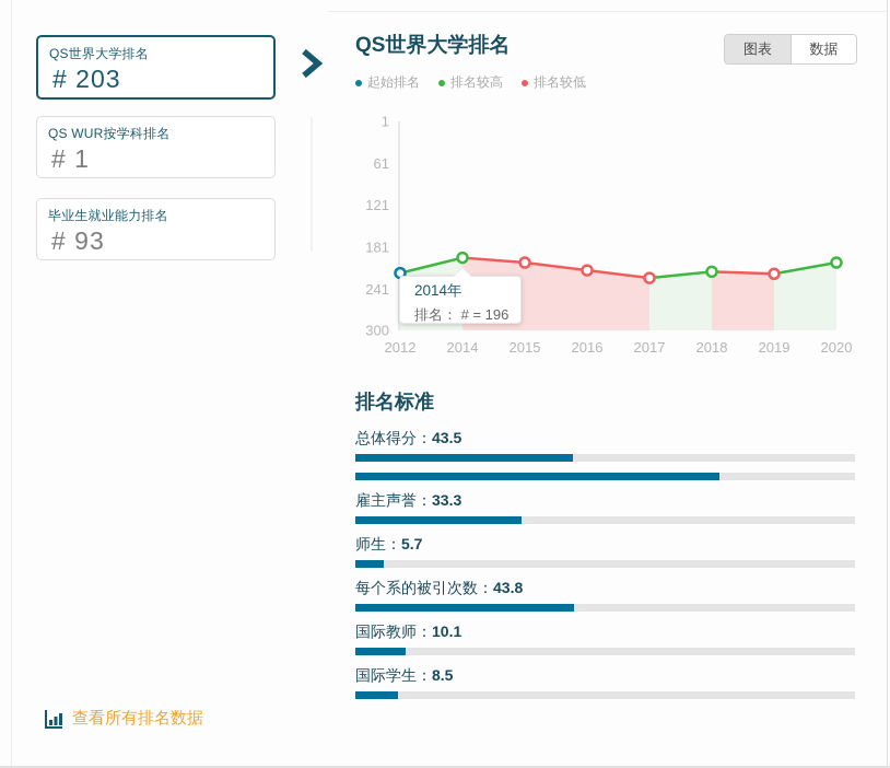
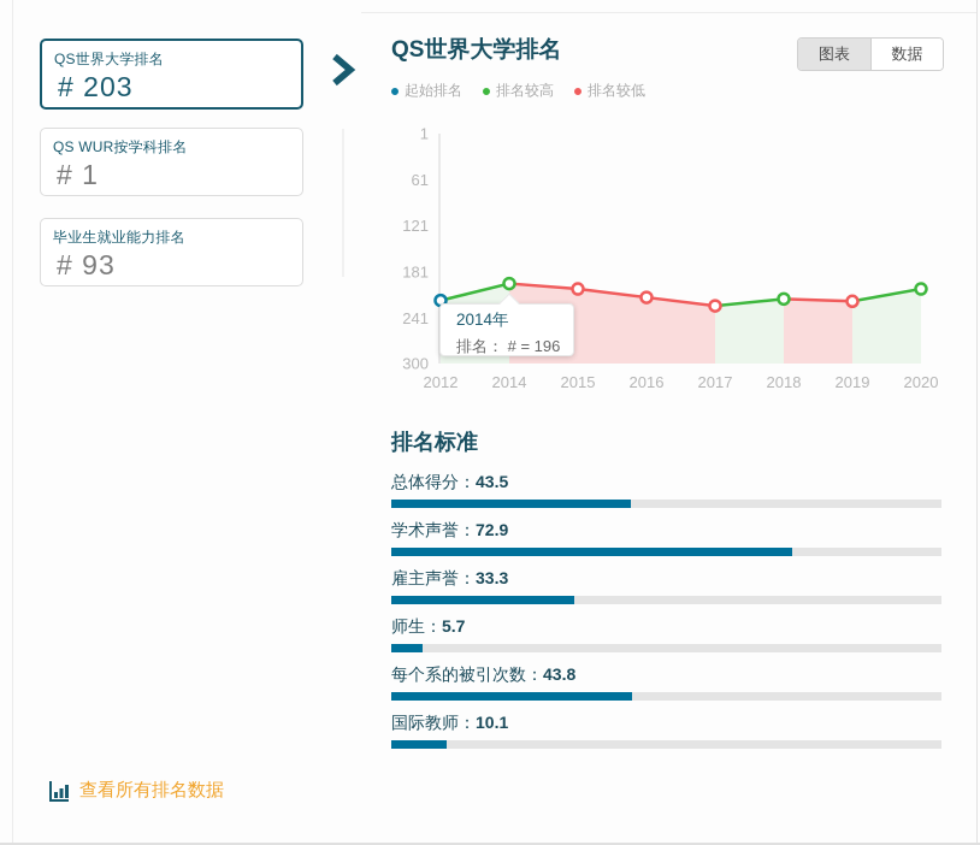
  QS世界大学排名
  # 203
  QS WUR按学科排名
  # 1
  毕业生就业能力排名
  # 93
  QS世界大学排名
  图表
  数据
  起始排名
  排名较高
  排名较低
  1
  61
  121
  181
  241
  300
  2012
  2014
  2015
  2016
  2017
  2018
  2019
  2020
  2014年
  排名： # = 196
  排名标准
  总体得分：43.5
+ 学术声誉：72.9
  雇主声誉：33.3
  师生：5.7
  每个系的被引次数：43.8
  国际教师：10.1
- 国际学生：8.5
  查看所有排名数据
